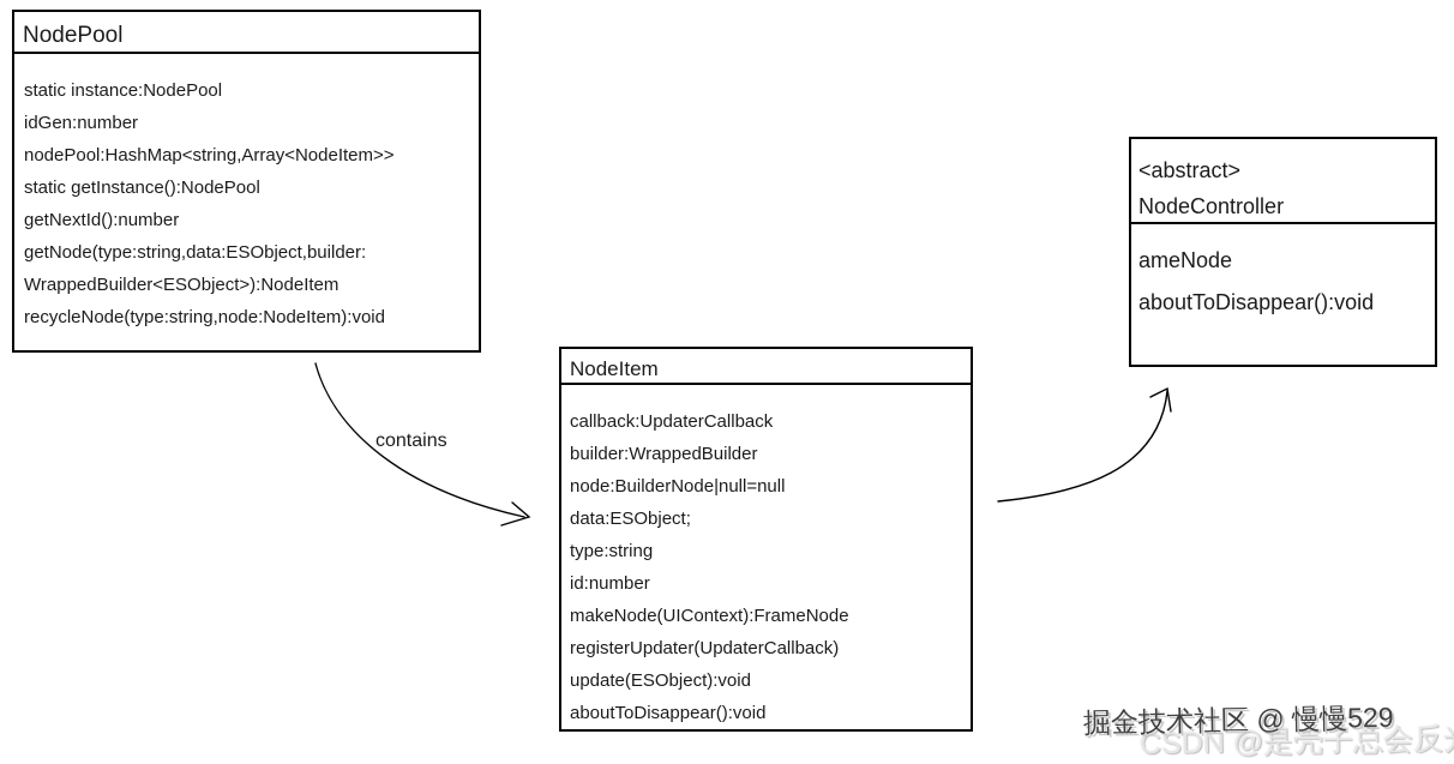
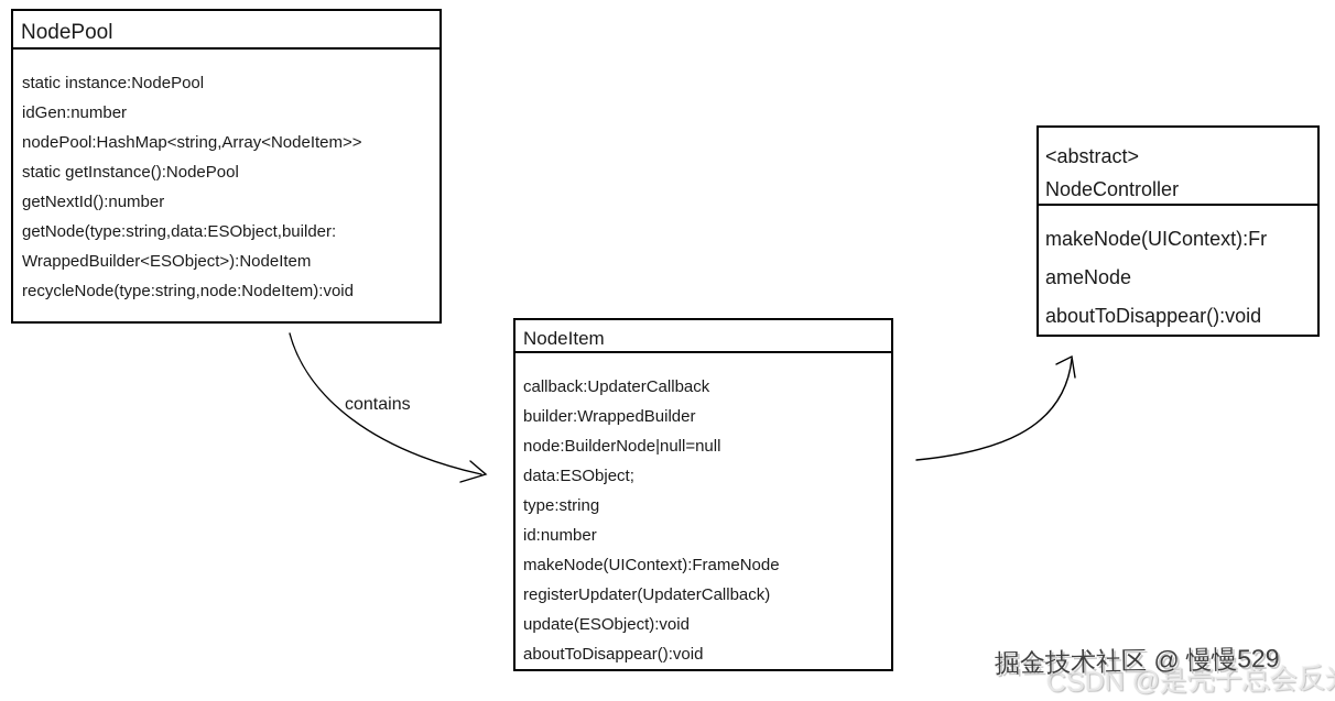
  NodePool
  static instance:NodePool
  idGen:number
  nodePool:HashMap<string,Array<NodeItem>>
  static getInstance():NodePool
  getNextId():number
  getNode(type:string,data:ESObject,builder:
  WrappedBuilder<ESObject>):NodeItem
  recycleNode(type:string,node:NodeItem):void
  NodeItem
  callback:UpdaterCallback
  builder:WrappedBuilder
  node:BuilderNode|null=null
  data:ESObject;
  type:string
  id:number
  makeNode(UIContext):FrameNode
  registerUpdater(UpdaterCallback)
  update(ESObject):void
  aboutToDisappear():void
  <abstract>
  NodeController
+ makeNode(UIContext):Fr
  ameNode
  aboutToDisappear():void
  contains
  掘金技术社区 @ 慢慢529
  CSDN @是壳子总会反
